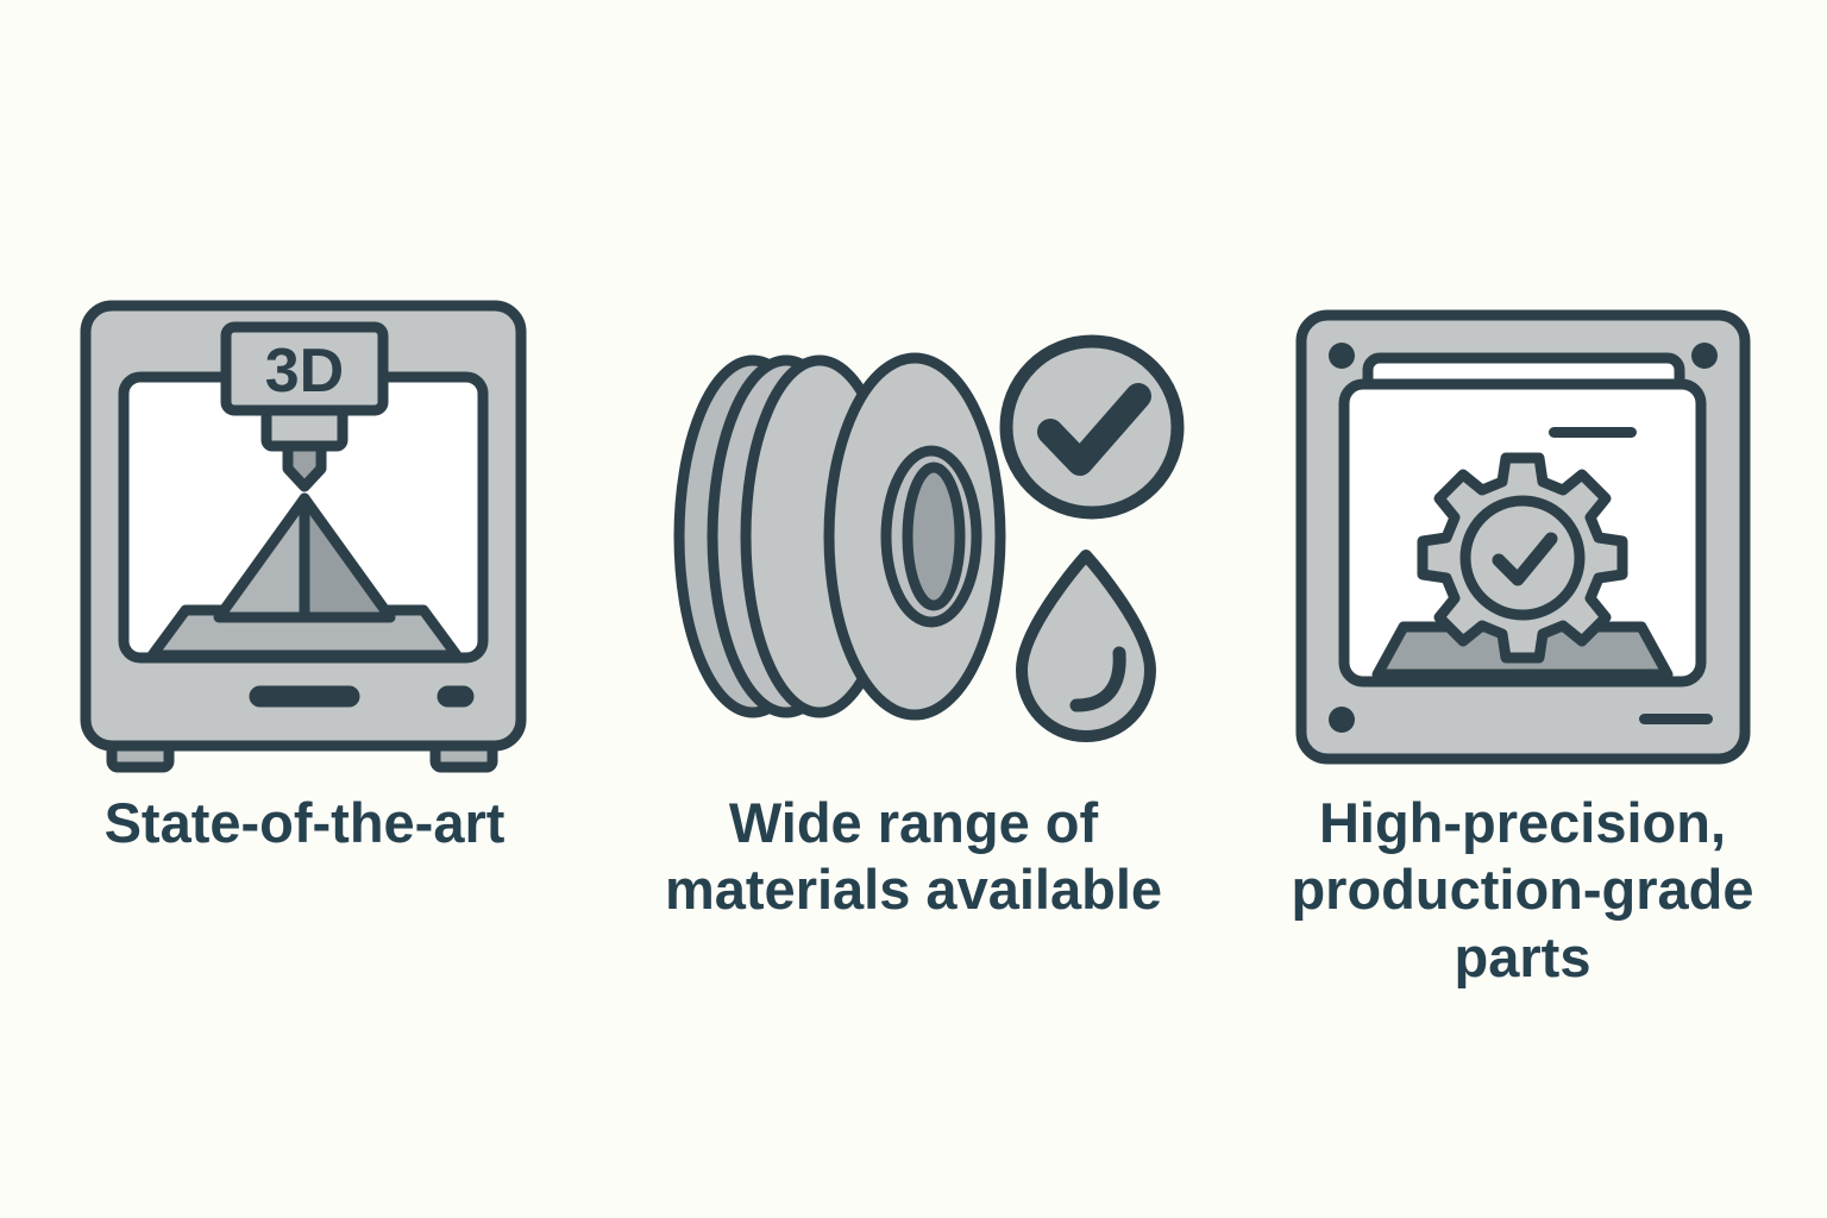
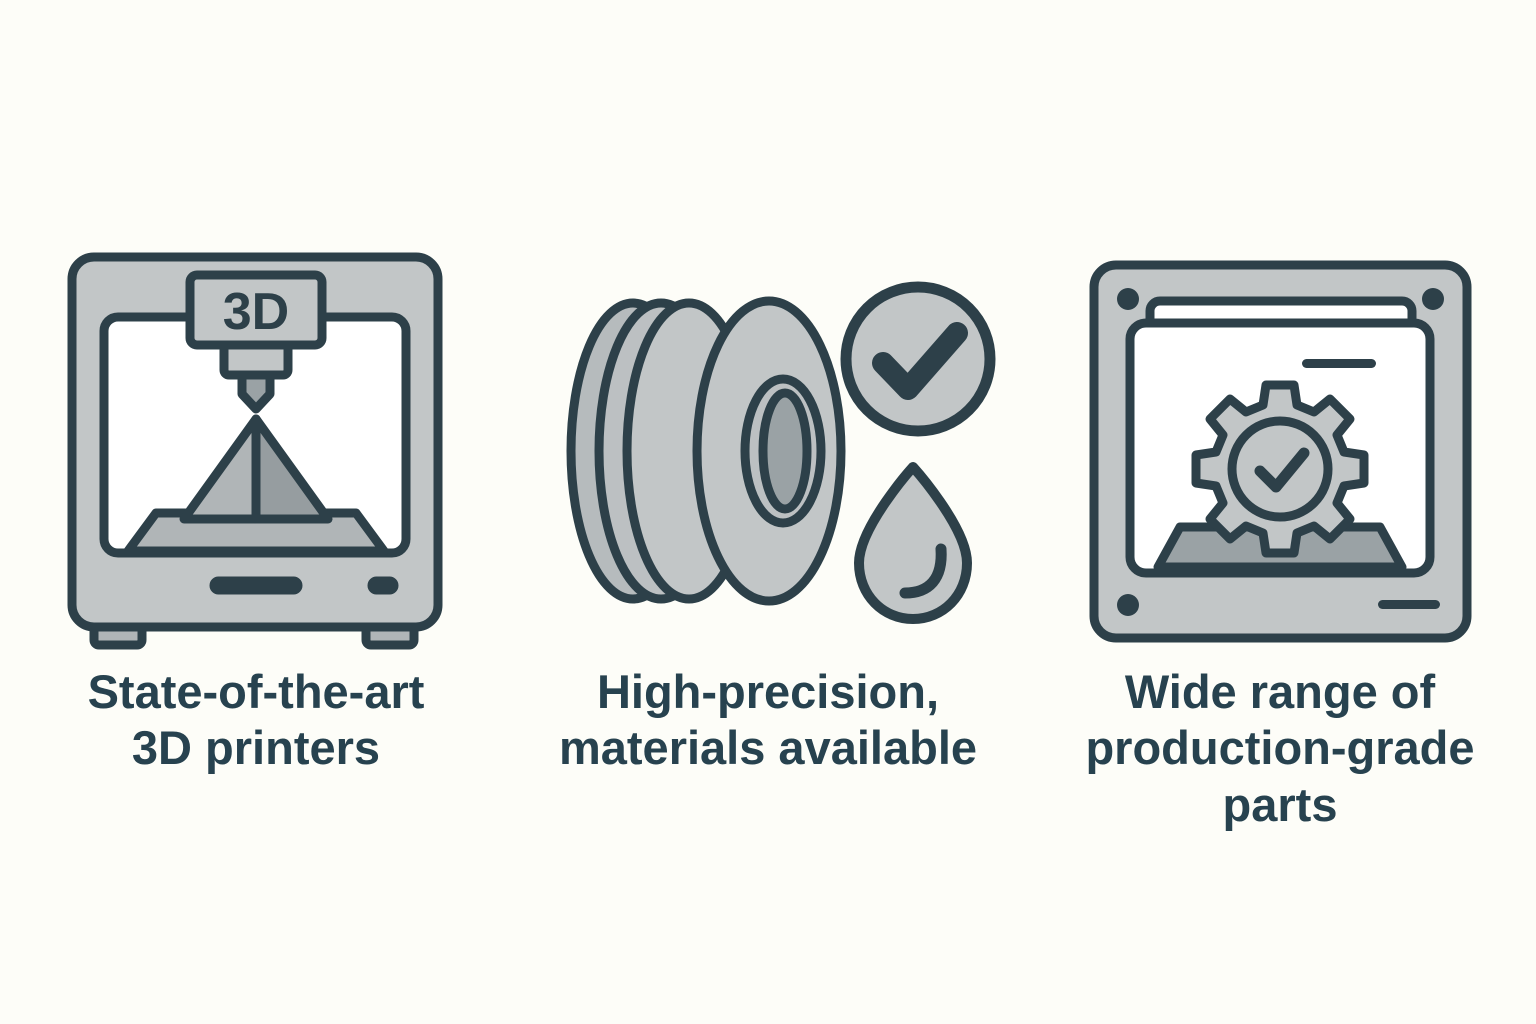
  3D
  State-of-the-art
+ 3D printers
- Wide range of
+ High-precision,
  materials available
- High-precision,
+ Wide range of
  production-grade
  parts
